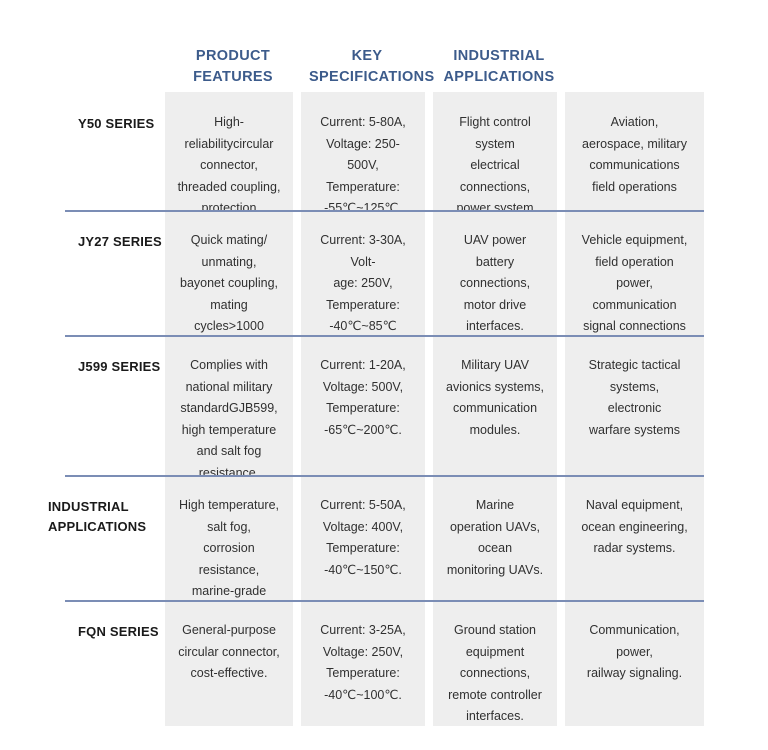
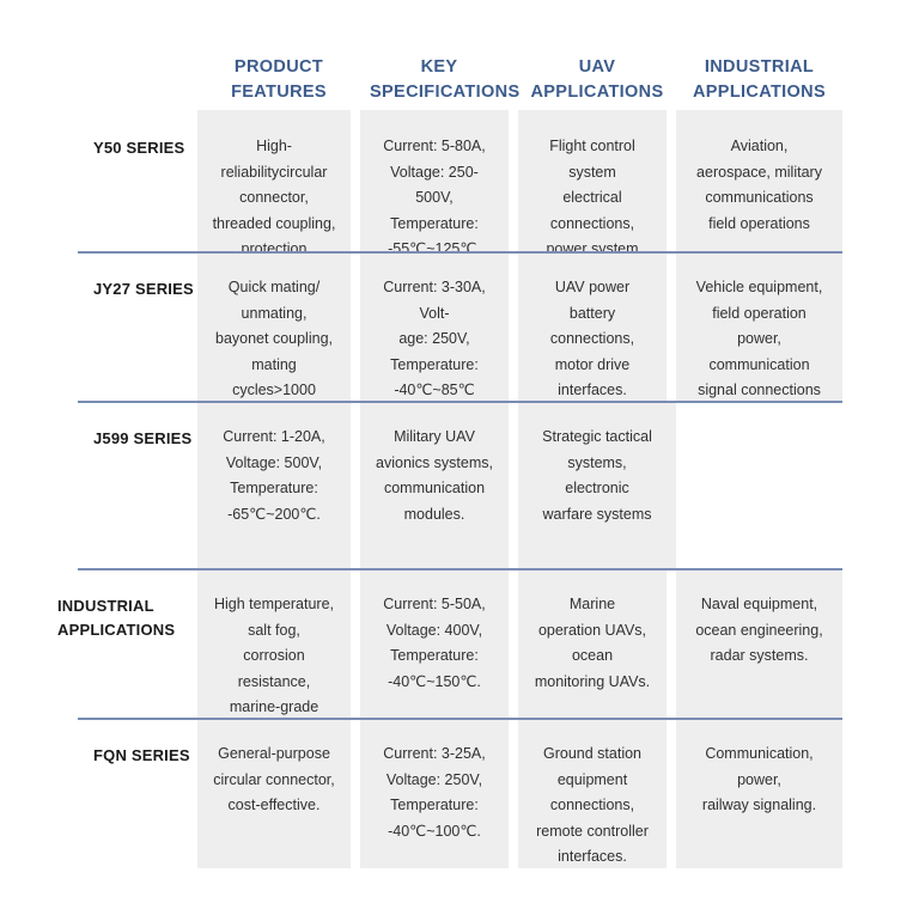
  PRODUCT FEATURES
  KEY SPECIFICATIONS
+ UAV APPLICATIONS
  INDUSTRIAL APPLICATIONS
  Y50 SERIES
  High-reliabilitycircular
  connector,
  threaded coupling,
  Current: 5-80A,
  Voltage: 250-500V,
  Temperature:
  -55℃~125℃.
  Flight control system
  electrical connections,
  power system
  Aviation,
  aerospace, military
  communications
  field operations
  JY27 SERIES
  Quick mating/
  unmating,
  bayonet coupling,
  mating cycles>1000
  Current: 3-30A, Volt-
  age: 250V,
  Temperature:
  -40℃~85℃
  UAV power
  battery connections,
  motor drive
  interfaces.
  Vehicle equipment,
  field operation
  power,
  communication
  signal connections
  J599 SERIES
- Complies with
- national military
- standardGJB599,
- high temperature
- and salt fog
- resistance.
  Current: 1-20A,
  Voltage: 500V,
  Temperature:
  -65℃~200℃.
  Military UAV
  avionics systems,
  communication
  modules.
  Strategic tactical
  systems,
  electronic
  warfare systems
  INDUSTRIAL APPLICATIONS
  High temperature,
  salt fog,
  corrosion resistance,
  marine-grade
  Current: 5-50A,
  Voltage: 400V,
  Temperature:
  -40℃~150℃.
  Marine
  operation UAVs,
  ocean
  monitoring UAVs.
  Naval equipment,
  ocean engineering,
  radar systems.
  FQN SERIES
  General-purpose
  circular connector,
  cost-effective.
  Current: 3-25A,
  Voltage: 250V,
  Temperature:
  -40℃~100℃.
  Ground station
  equipment
  connections,
  remote controller
  interfaces.
  Communication,
  power,
  railway signaling.
